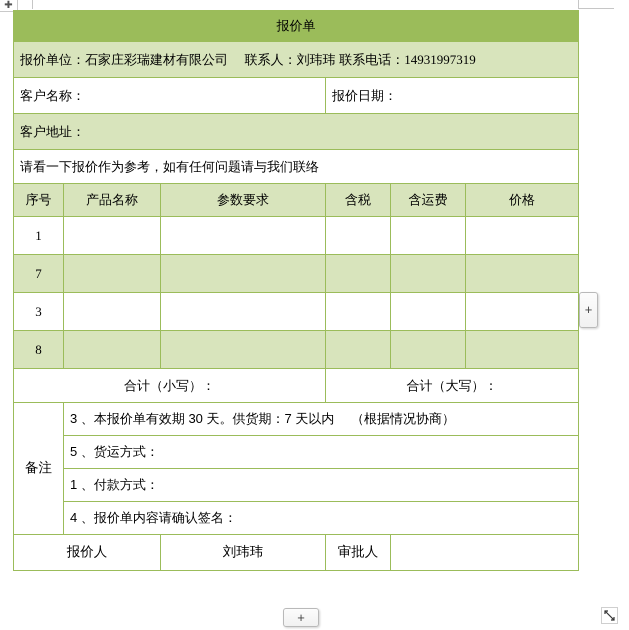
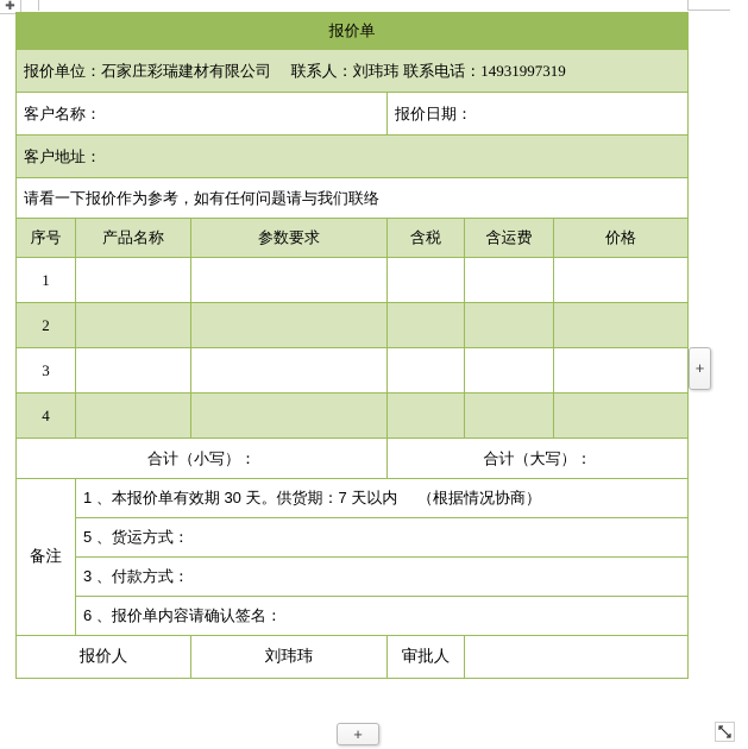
  ✚
  报价单
  报价单位：石家庄彩瑞建材有限公司 联系人：刘玮玮 联系电话：14931997319
  客户名称：	报价日期：
  客户地址：
  请看一下报价作为参考，如有任何问题请与我们联络
  序号	产品名称	参数要求	含税	含运费	价格
  1
- 7
+ 2
  3
- 8
+ 4
  合计（小写）：	合计（大写）：
- 备注	3 、本报价单有效期 30 天。供货期：7 天以内 （根据情况协商）
+ 备注	1 、本报价单有效期 30 天。供货期：7 天以内 （根据情况协商）
  5 、货运方式：
- 1 、付款方式：
+ 3 、付款方式：
- 4 、报价单内容请确认签名：
+ 6 、报价单内容请确认签名：
  报价人	刘玮玮	审批人
  +
  +
